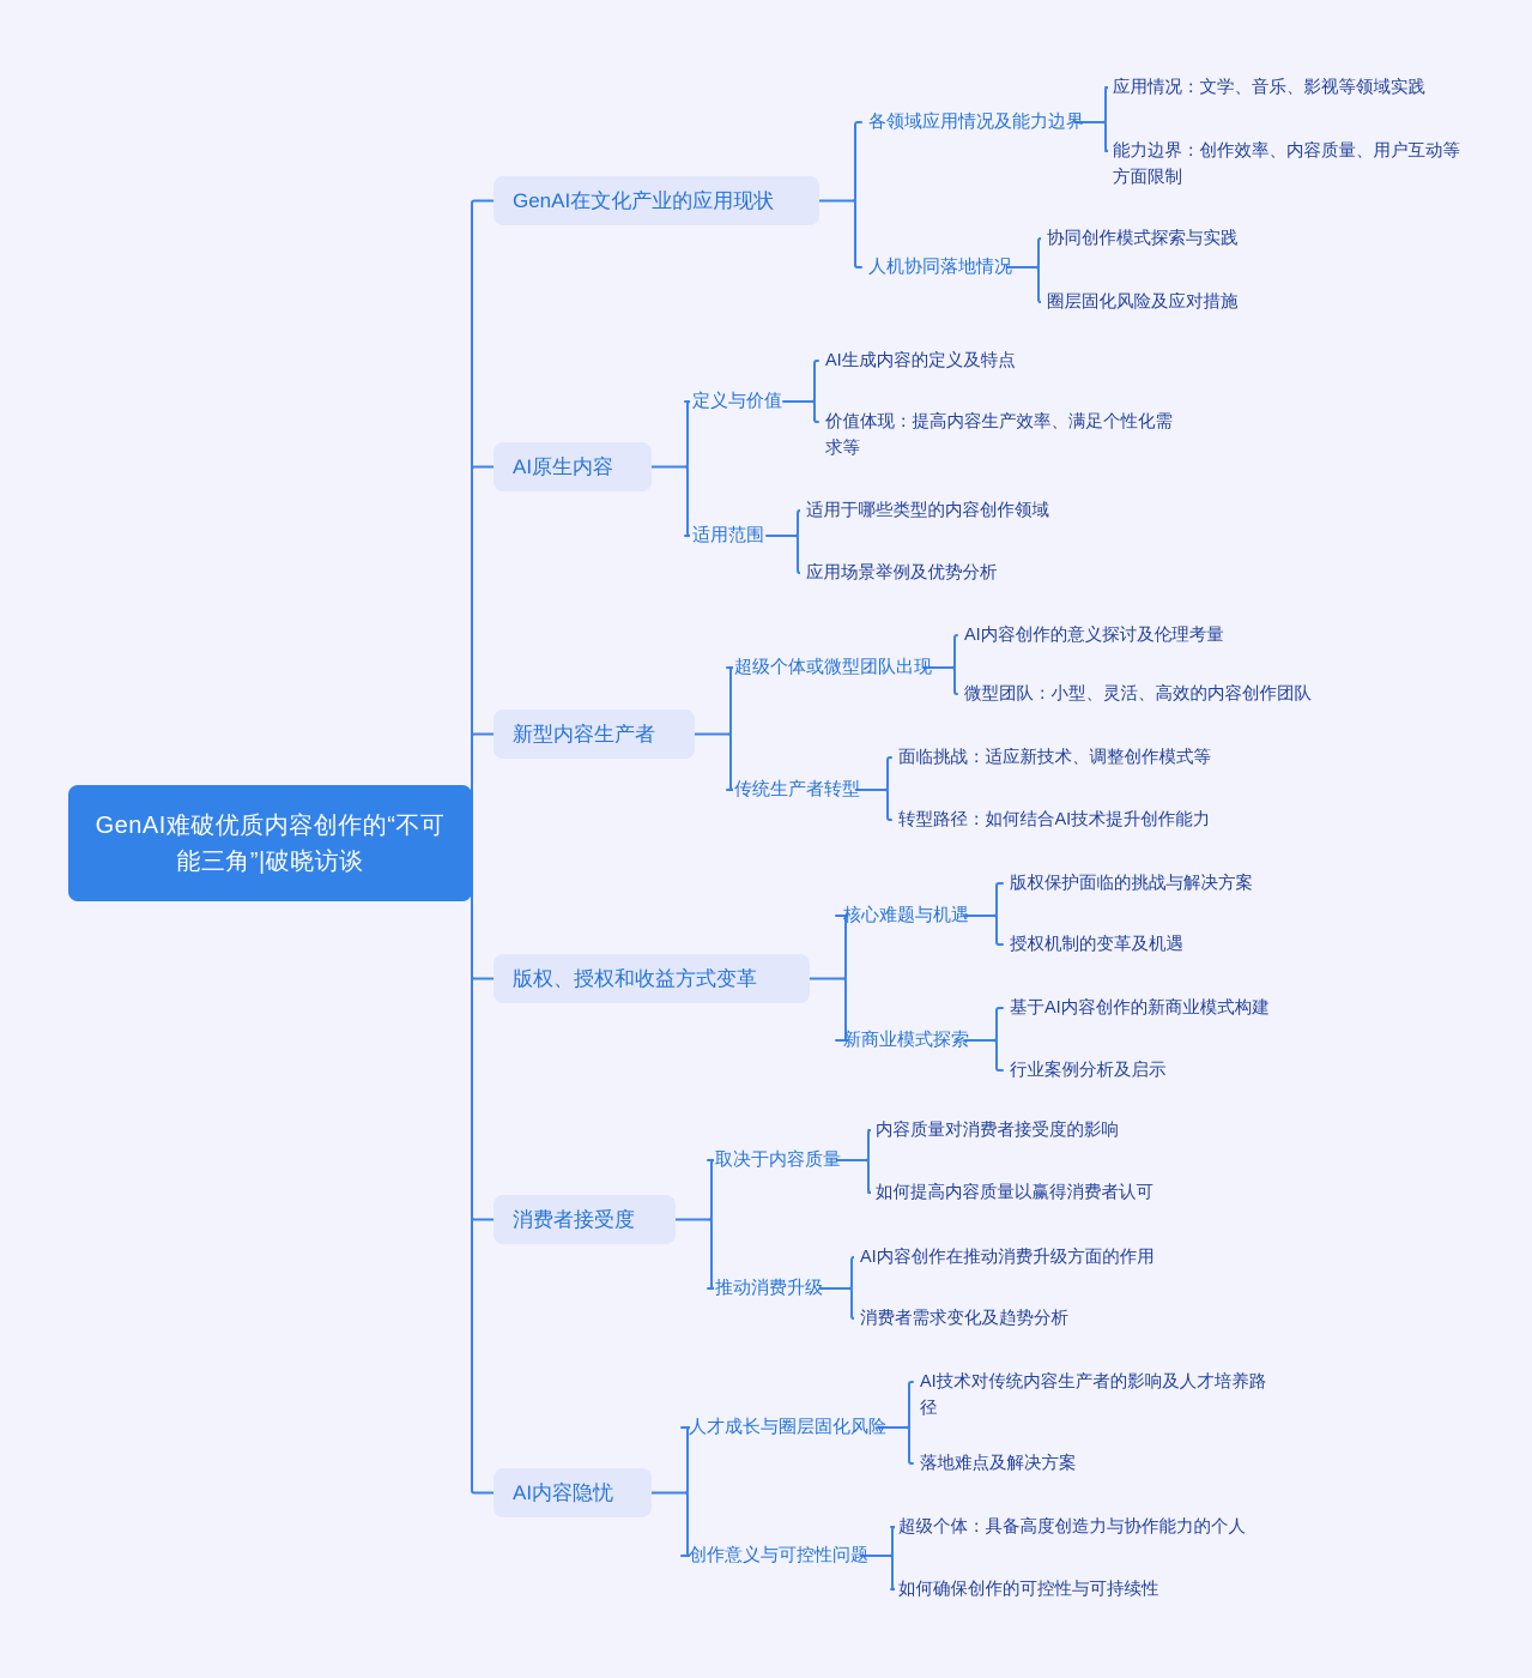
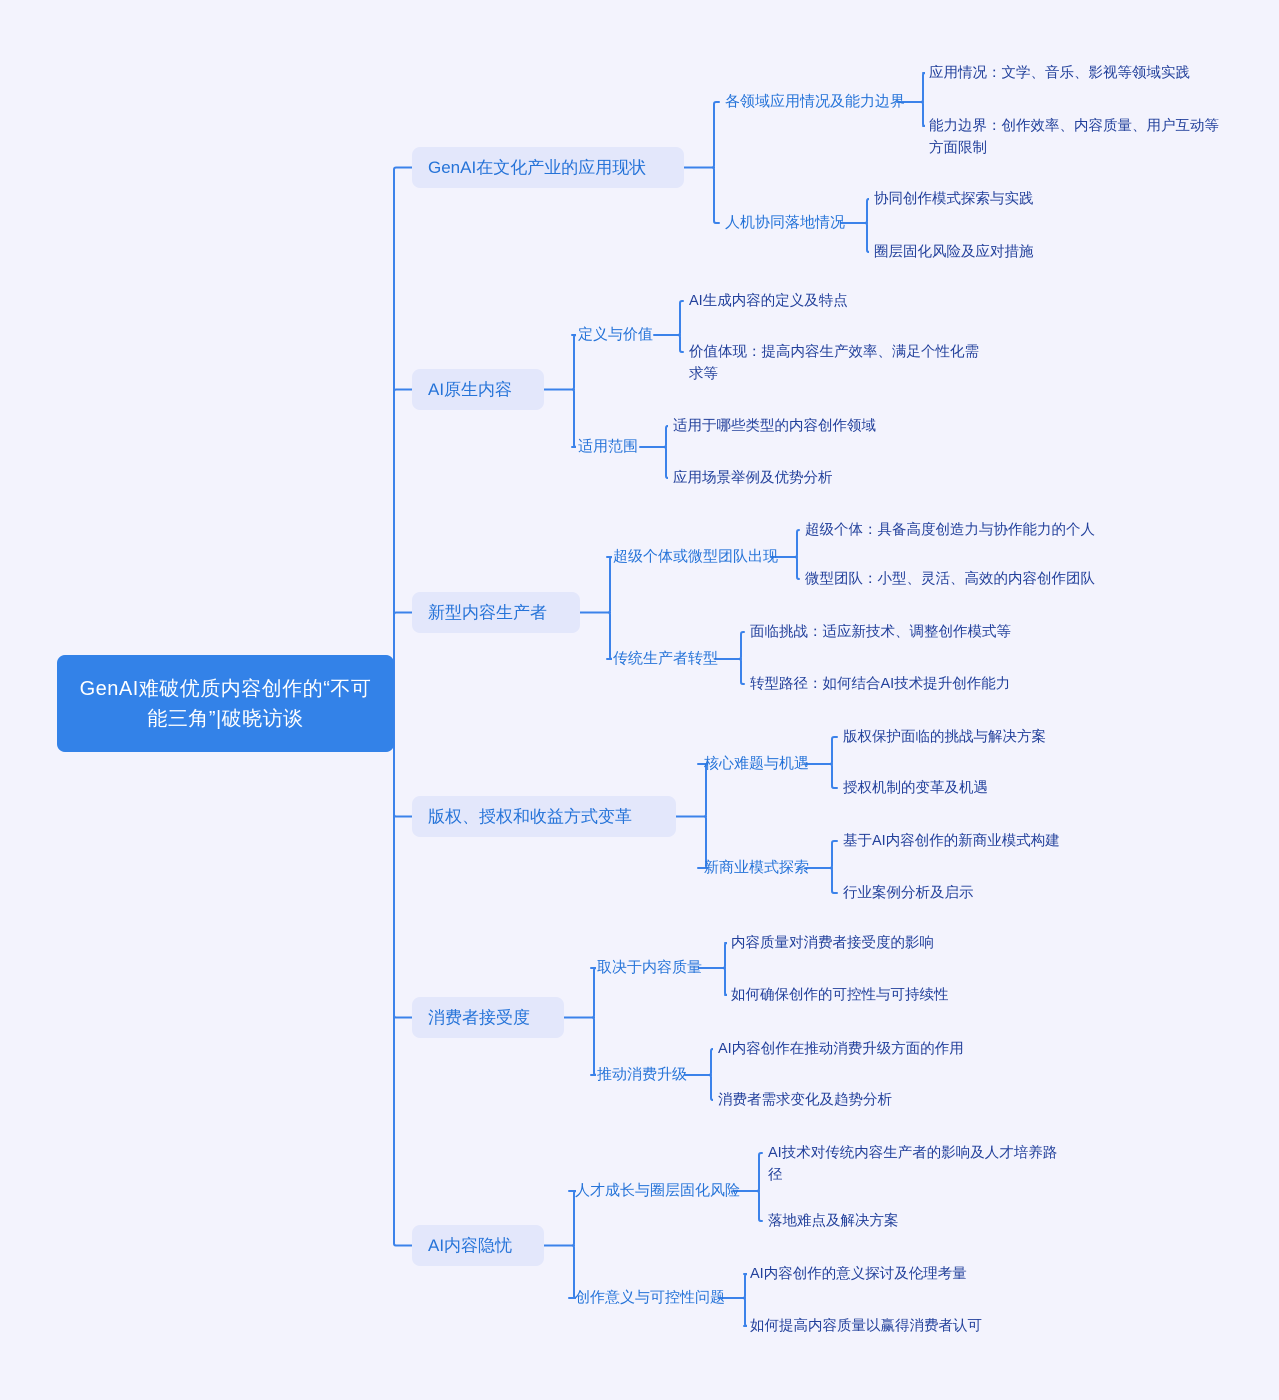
  GenAI难破优质内容创作的“不可能三角”|破晓访谈
  GenAI在文化产业的应用现状
  各领域应用情况及能力边界
  应用情况：文学、音乐、影视等领域实践
  能力边界：创作效率、内容质量、用户互动等方面限制
  人机协同落地情况
  协同创作模式探索与实践
  圈层固化风险及应对措施
  AI原生内容
  定义与价值
  AI生成内容的定义及特点
  价值体现：提高内容生产效率、满足个性化需求等
  适用范围
  适用于哪些类型的内容创作领域
  应用场景举例及优势分析
  新型内容生产者
  超级个体或微型团队出现
- AI内容创作的意义探讨及伦理考量
+ 超级个体：具备高度创造力与协作能力的个人
  微型团队：小型、灵活、高效的内容创作团队
  传统生产者转型
  面临挑战：适应新技术、调整创作模式等
  转型路径：如何结合AI技术提升创作能力
  版权、授权和收益方式变革
  核心难题与机遇
  版权保护面临的挑战与解决方案
  授权机制的变革及机遇
  新商业模式探索
  基于AI内容创作的新商业模式构建
  行业案例分析及启示
  消费者接受度
  取决于内容质量
  内容质量对消费者接受度的影响
- 如何提高内容质量以赢得消费者认可
+ 如何确保创作的可控性与可持续性
  推动消费升级
  AI内容创作在推动消费升级方面的作用
  消费者需求变化及趋势分析
  AI内容隐忧
  人才成长与圈层固化风险
  AI技术对传统内容生产者的影响及人才培养路径
  落地难点及解决方案
  创作意义与可控性问题
- 超级个体：具备高度创造力与协作能力的个人
+ AI内容创作的意义探讨及伦理考量
- 如何确保创作的可控性与可持续性
+ 如何提高内容质量以赢得消费者认可
